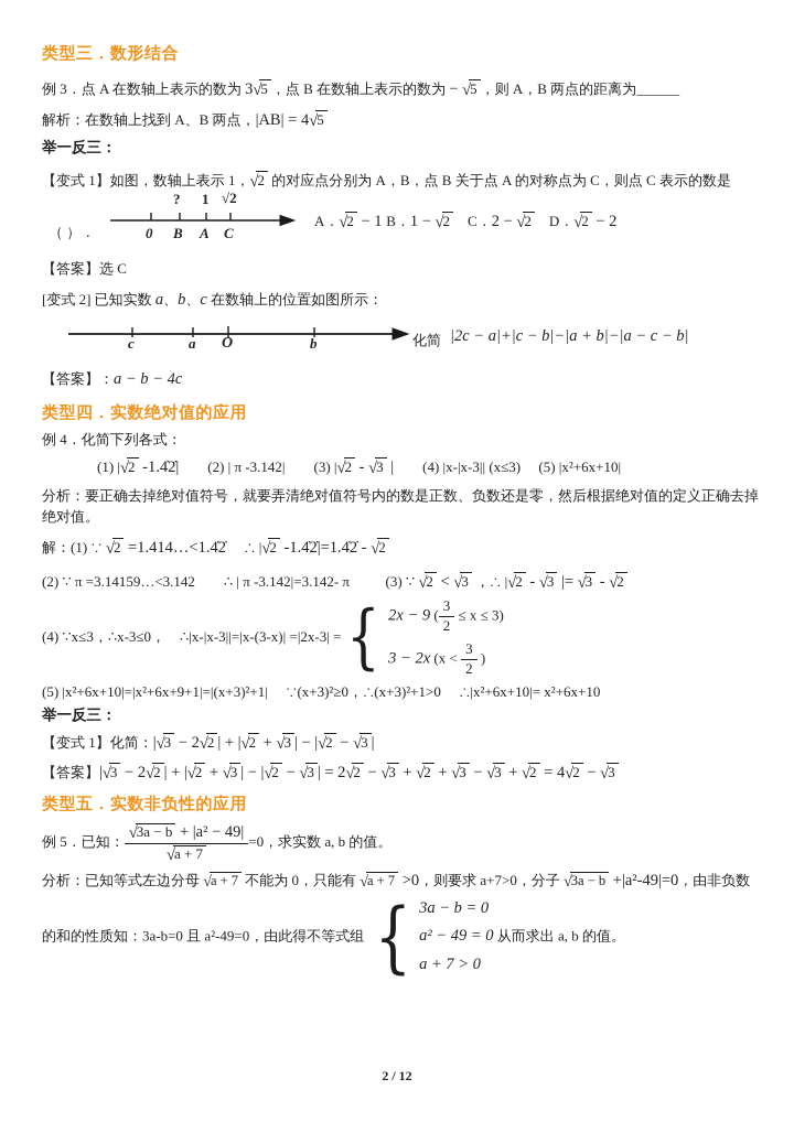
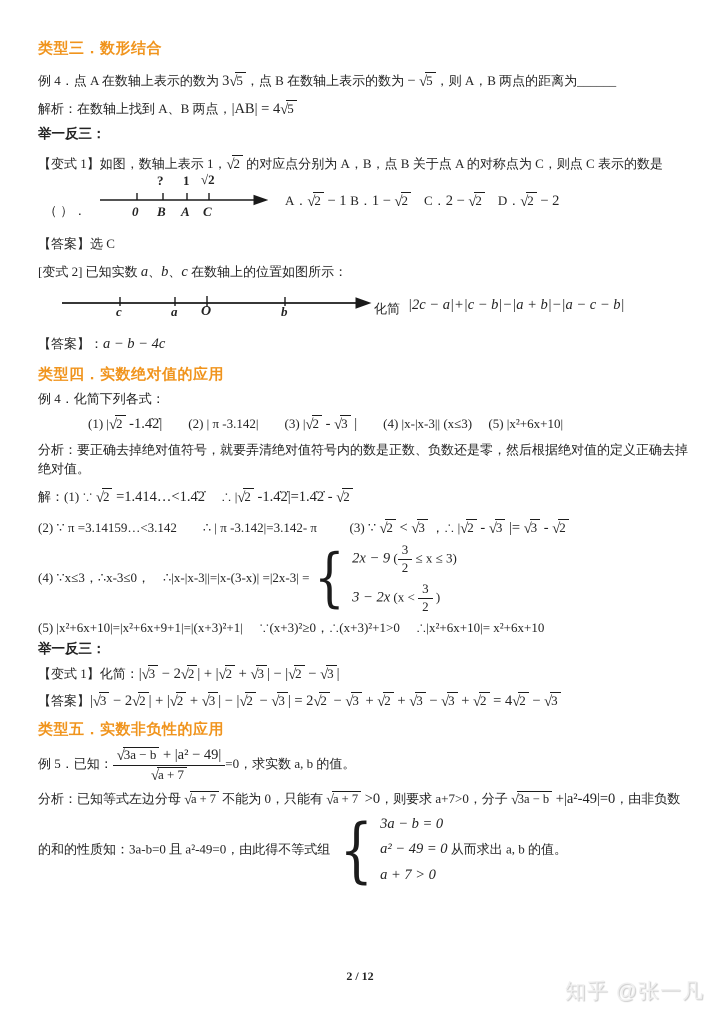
  类型三．数形结合
- 例 3．点 A 在数轴上表示的数为 3√5 ，点 B 在数轴上表示的数为 − √5 ，则 A，B 两点的距离为______
+ 例 4．点 A 在数轴上表示的数为 3√5 ，点 B 在数轴上表示的数为 − √5 ，则 A，B 两点的距离为______
  解析：在数轴上找到 A、B 两点，|AB| = 4√5
  举一反三：
  【变式 1】如图，数轴上表示 1，√2 的对应点分别为 A，B，点 B 关于点 A 的对称点为 C，则点 C 表示的数是
  （ ）．
  ?
  1
  √2
  0
  B
  A
  C
  A．√2 − 1 B．1 − √2 C．2 − √2 D．√2 − 2
  【答案】选 C
  [变式 2] 已知实数 a、b、c 在数轴上的位置如图所示：
  c
  a
  O
  b
  化简
  |2c − a|+|c − b|−|a + b|−|a − c − b|
  【答案】：a − b − 4c
  类型四．实数绝对值的应用
  例 4．化简下列各式：
  (1) |√2 -1.4̇2̇| (2) | π -3.142| (3) |√2 - √3 | (4) |x-|x-3|| (x≤3) (5) |x²+6x+10|
  分析：要正确去掉绝对值符号，就要弄清绝对值符号内的数是正数、负数还是零，然后根据绝对值的定义正确去掉
  绝对值。
  解：(1) ∵ √2 =1.414…<1.4̇2̇ ∴ |√2 -1.4̇2̇|=1.4̇2̇ - √2
  (2) ∵ π =3.14159…<3.142 ∴ | π -3.142|=3.142- π (3) ∵ √2 < √3 ，∴ |√2 - √3 |= √3 - √2
  (4) ∵x≤3，∴x-3≤0， ∴|x-|x-3||=|x-(3-x)| =|2x-3| =
  {
  2x − 9 (
  3
  2
  ≤ x ≤ 3)
  3 − 2x (x <
  3
  2
  )
  (5) |x²+6x+10|=|x²+6x+9+1|=|(x+3)²+1| ∵(x+3)²≥0，∴(x+3)²+1>0 ∴|x²+6x+10|= x²+6x+10
  举一反三：
  【变式 1】化简：|√3 − 2√2 | + |√2 + √3 | − |√2 − √3 |
  【答案】|√3 − 2√2 | + |√2 + √3 | − |√2 − √3 | = 2√2 − √3 + √2 + √3 − √3 + √2 = 4√2 − √3
  类型五．实数非负性的应用
  例 5．已知：
  √3a − b + |a² − 49|
  √a + 7
  =0，求实数 a, b 的值。
  分析：已知等式左边分母 √a + 7 不能为 0，只能有 √a + 7 >0，则要求 a+7>0，分子 √3a − b +|a²-49|=0，由非负数
  的和的性质知：3a-b=0 且 a²-49=0，由此得不等式组
  {
  3a − b = 0
  a² − 49 = 0
  a + 7 > 0
  从而求出 a, b 的值。
  2 / 12
+ 知乎 @张一凡
